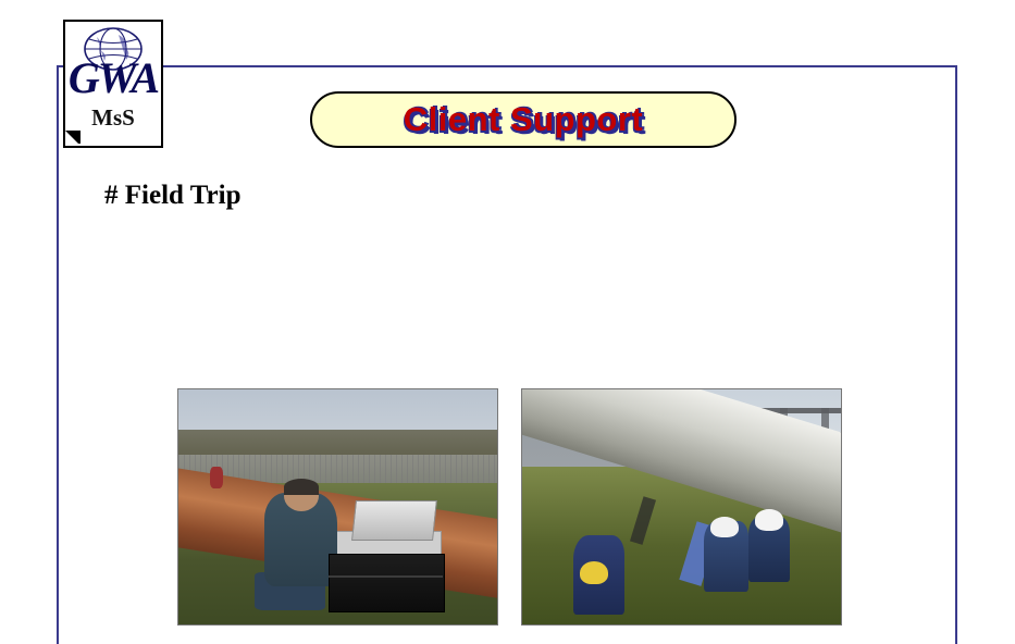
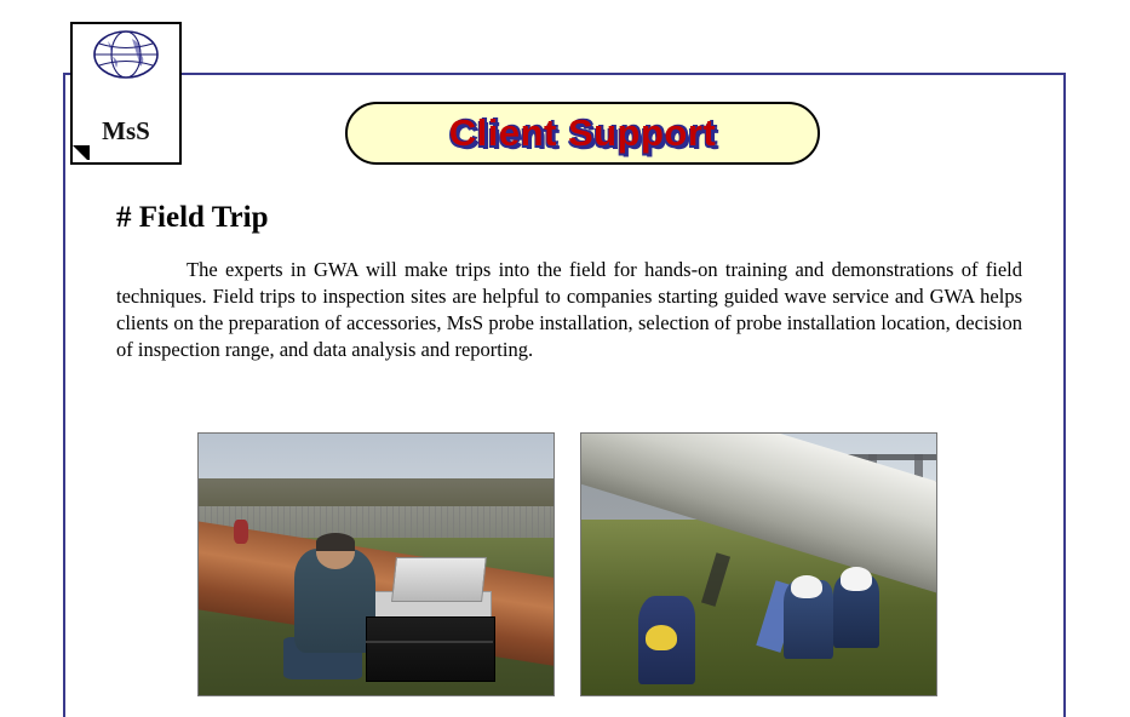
- GWA
  MsS
  Client Support
  # Field Trip
+ The experts in GWA will make trips into the field for hands-on training and demonstrations of field techniques. Field trips to inspection sites are helpful to companies starting guided wave service and GWA helps clients on the preparation of accessories, MsS probe installation, selection of probe installation location, decision of inspection range, and data analysis and reporting.
